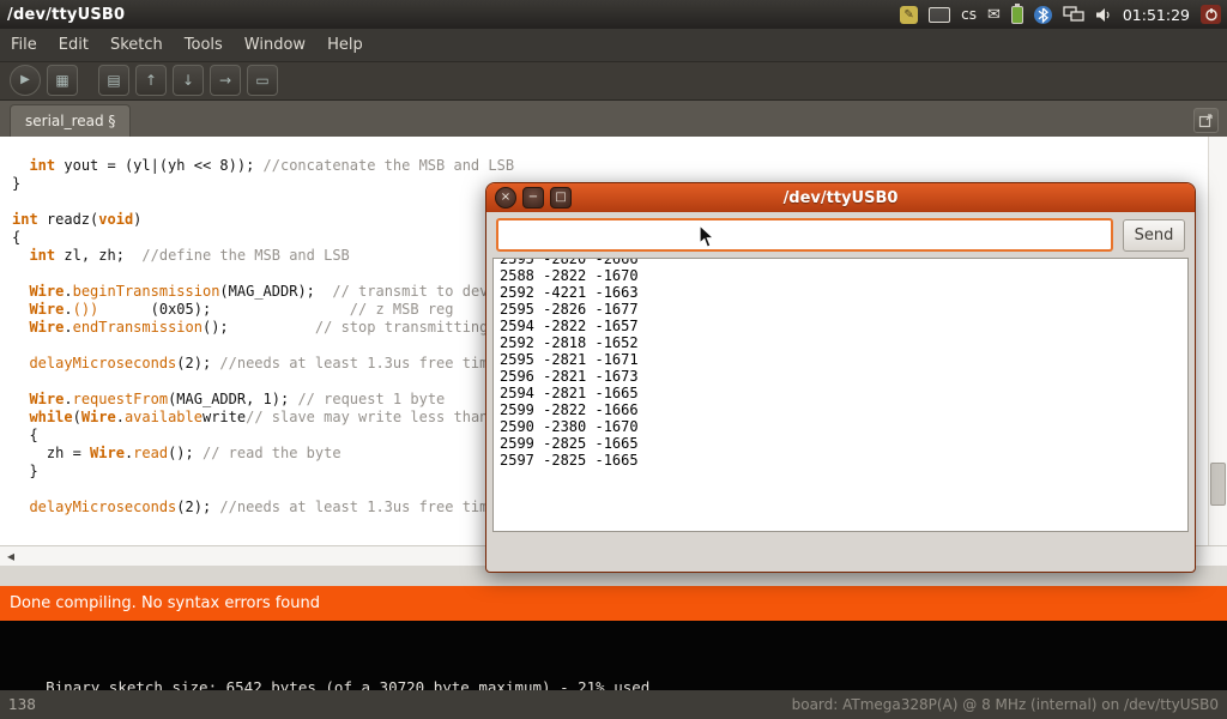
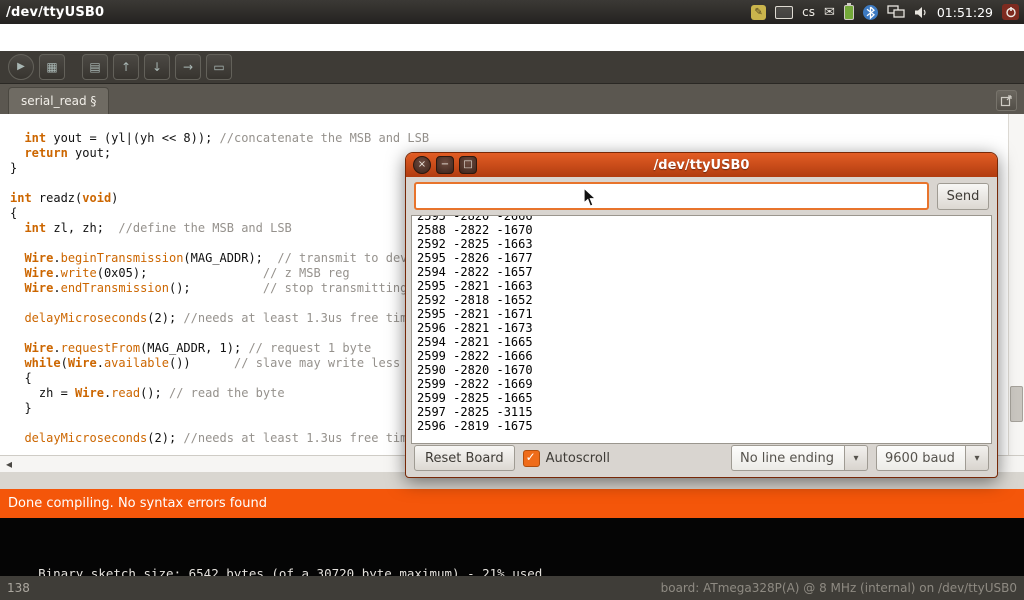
  /dev/ttyUSB0
  ✎
  cs
  ✉
  01:51:29
- File
- Edit
- Sketch
- Tools
- Window
- Help
  ▶
  ▦
  ▤
  ↑
  ↓
  →
  ▭
  serial_read §
  int yout = (yl|(yh << 8)); //concatenate the MSB and LSB
+ return yout;
  }
  int readz(void)
  {
  int zl, zh; //define the MSB and LSB
  Wire.beginTransmission(MAG_ADDR); // transmit to dev
- Wire.()) (0x05); // z MSB reg
+ Wire.write(0x05); // z MSB reg
  Wire.endTransmission(); // stop transmitting
  delayMicroseconds(2); //needs at least 1.3us free tim
  Wire.requestFrom(MAG_ADDR, 1); // request 1 byte
- while(Wire.availablewrite// slave may write less than
+ while(Wire.available()) // slave may write less
  {
  zh = Wire.read(); // read the byte
  }
  delayMicroseconds(2); //needs at least 1.3us free tim
  Done compiling. No syntax errors found
  Binary sketch size: 6542 bytes (of a 30720 byte maximum) - 21% used
  138
  board: ATmega328P(A) @ 8 MHz (internal) on /dev/ttyUSB0
  ×
  −
  □
  /dev/ttyUSB0
  Send
  2595 -2820 -2666
  2588 -2822 -1670
- 2592 -4221 -1663
+ 2592 -2825 -1663
  2595 -2826 -1677
  2594 -2822 -1657
+ 2595 -2821 -1663
  2592 -2818 -1652
  2595 -2821 -1671
  2596 -2821 -1673
  2594 -2821 -1665
  2599 -2822 -1666
- 2590 -2380 -1670
+ 2590 -2820 -1670
+ 2599 -2822 -1669
  2599 -2825 -1665
- 2597 -2825 -1665
+ 2597 -2825 -3115
+ 2596 -2819 -1675
+ Reset Board
+ Autoscroll
+ No line ending
+ 9600 baud
